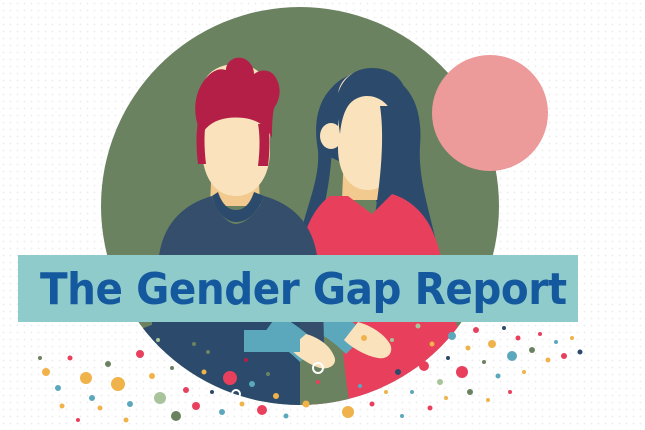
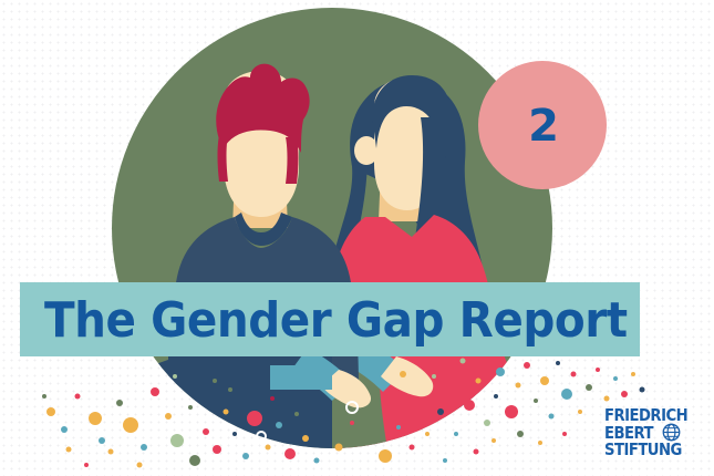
  The Gender Gap Report
+ 2
+ FRIEDRICH
+ EBERT
+ STIFTUNG
